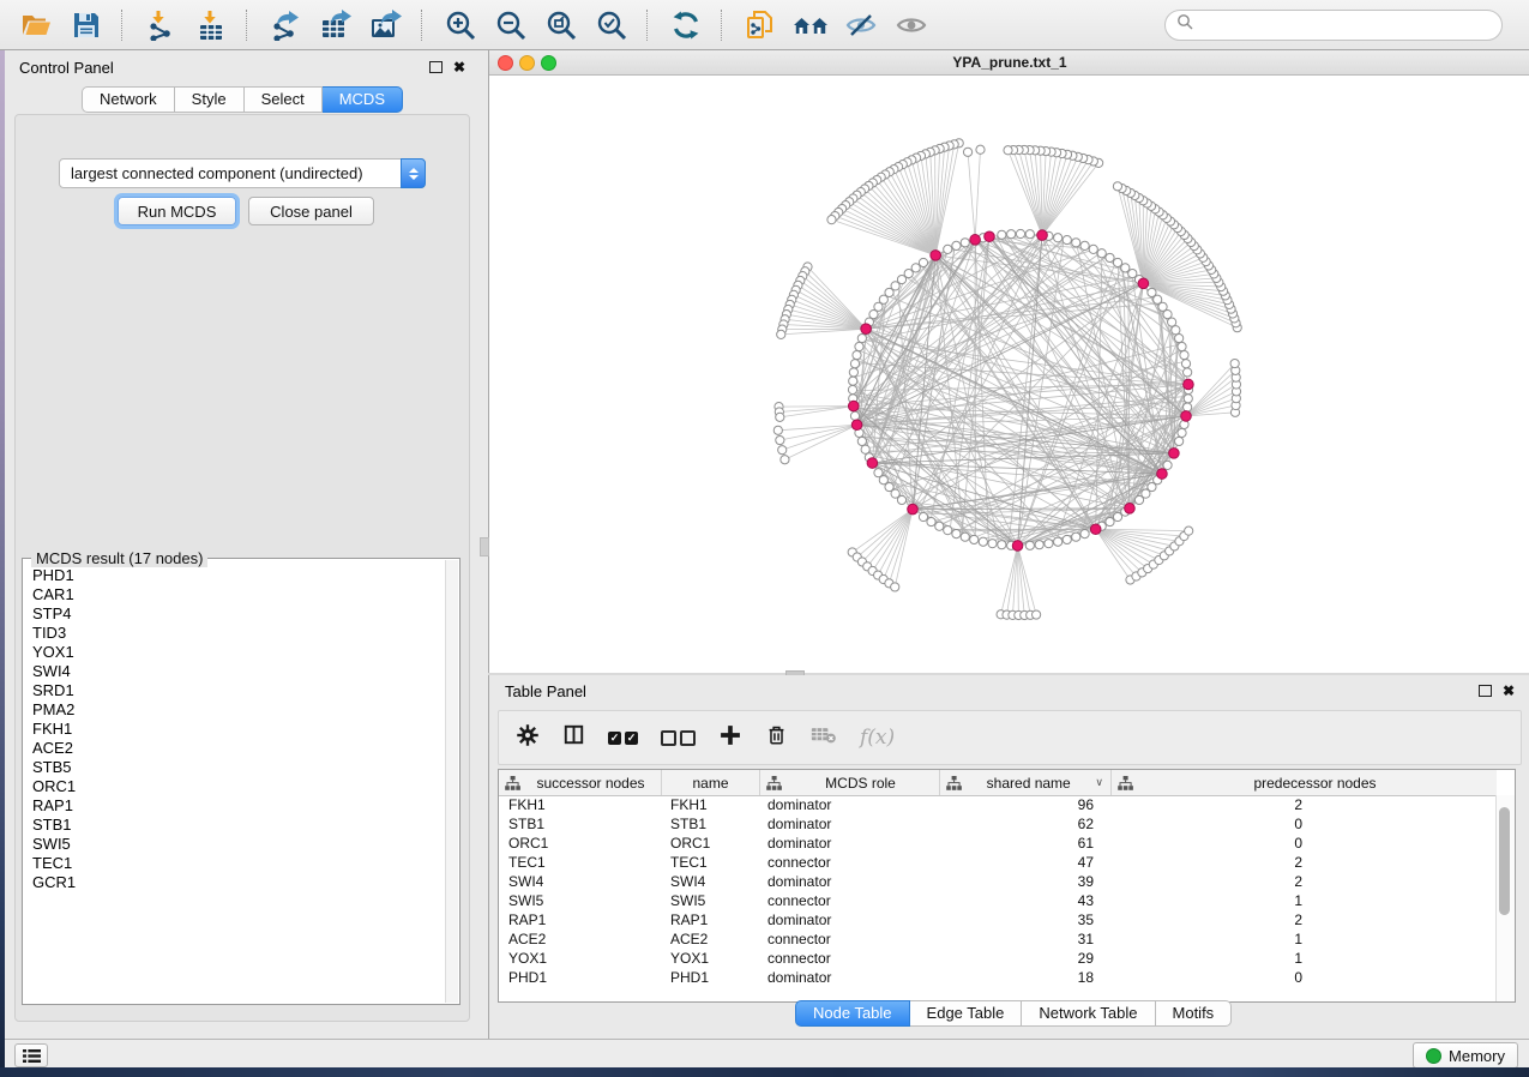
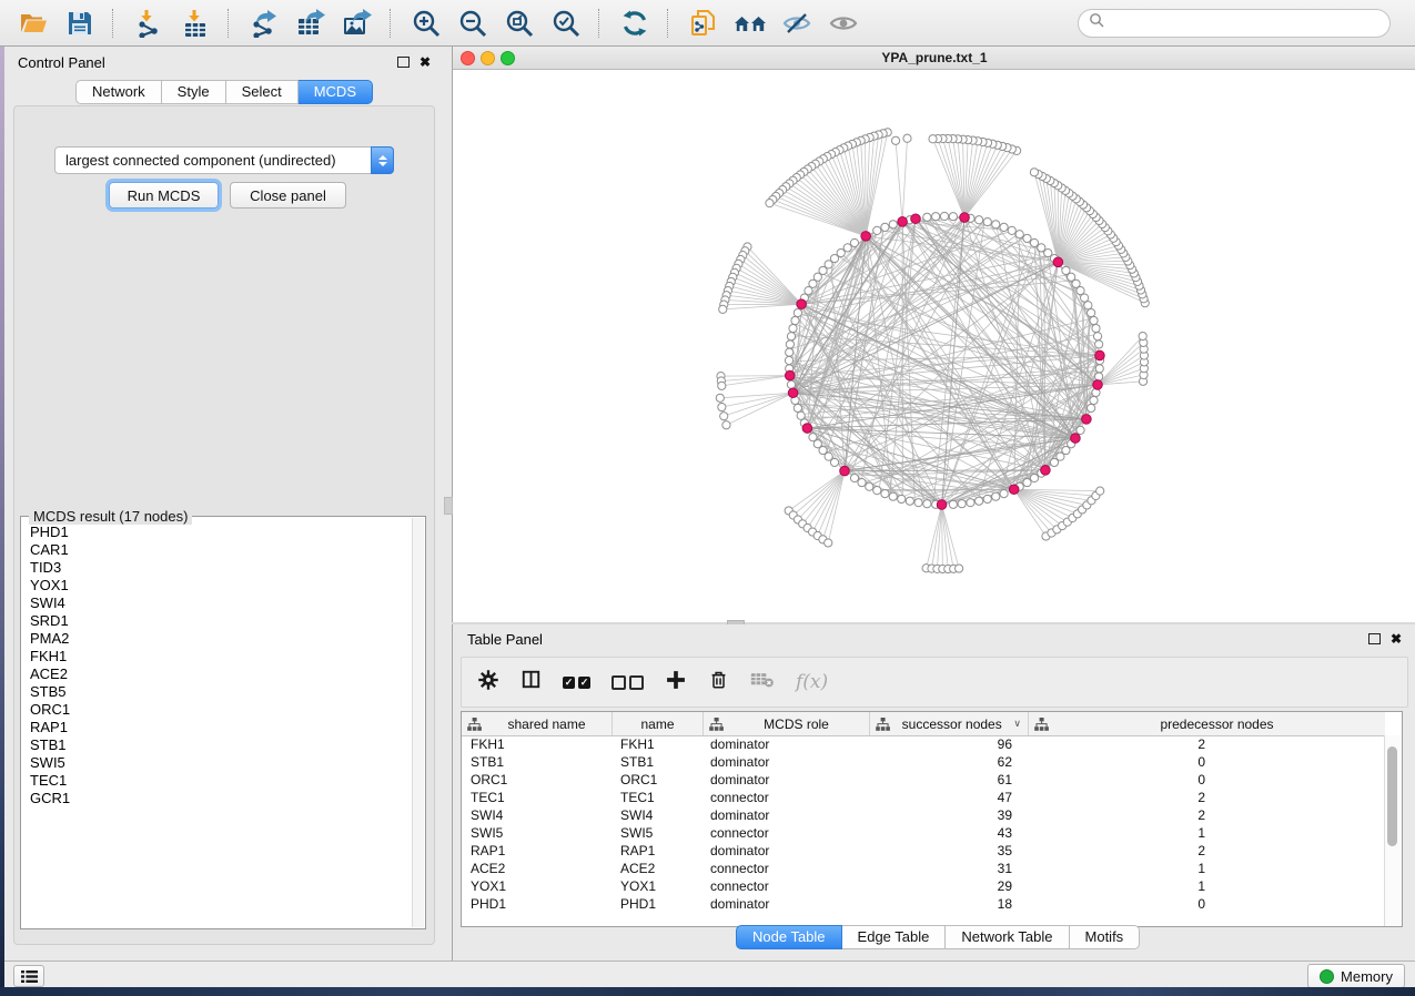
  Control Panel
  ✖
  Network
  Style
  Select
  MCDS
  largest connected component (undirected)
  Run MCDS
  Close panel
  MCDS result (17 nodes)
  PHD1
  CAR1
- STP4
  TID3
  YOX1
  SWI4
  SRD1
  PMA2
  FKH1
  ACE2
  STB5
  ORC1
  RAP1
  STB1
  SWI5
  TEC1
  GCR1
  YPA_prune.txt_1
  Table Panel
  ✖
  ✓
  ✓
  f(x)
- successor nodes
+ shared name
  name
  MCDS role
- shared name
+ successor nodes
  ∨
  predecessor nodes
  FKH1
  FKH1
  dominator
  96
  2
  STB1
  STB1
  dominator
  62
  0
  ORC1
  ORC1
  dominator
  61
  0
  TEC1
  TEC1
  connector
  47
  2
  SWI4
  SWI4
  dominator
  39
  2
  SWI5
  SWI5
  connector
  43
  1
  RAP1
  RAP1
  dominator
  35
  2
  ACE2
  ACE2
  connector
  31
  1
  YOX1
  YOX1
  connector
  29
  1
  PHD1
  PHD1
  dominator
  18
  0
  Node Table
  Edge Table
  Network Table
  Motifs
  Memory
